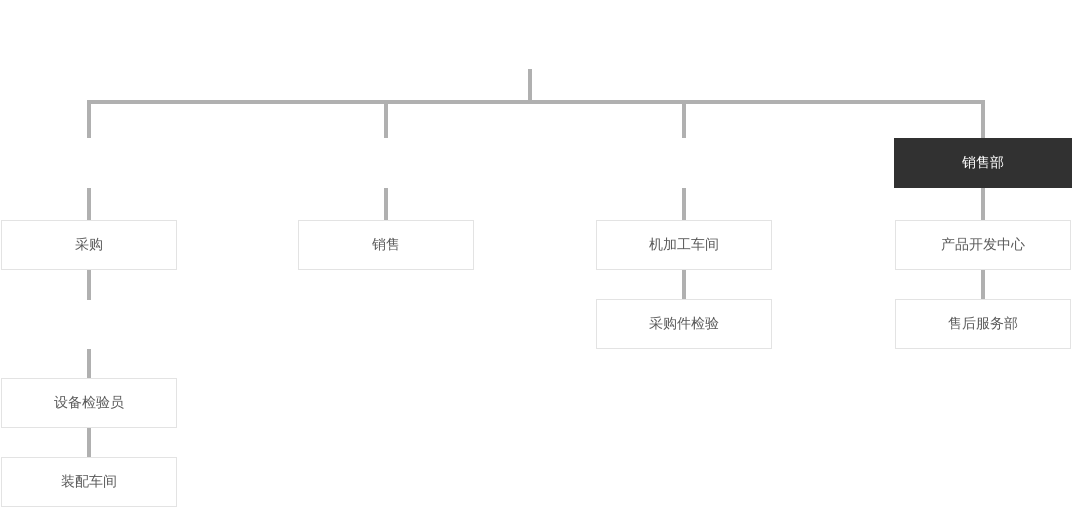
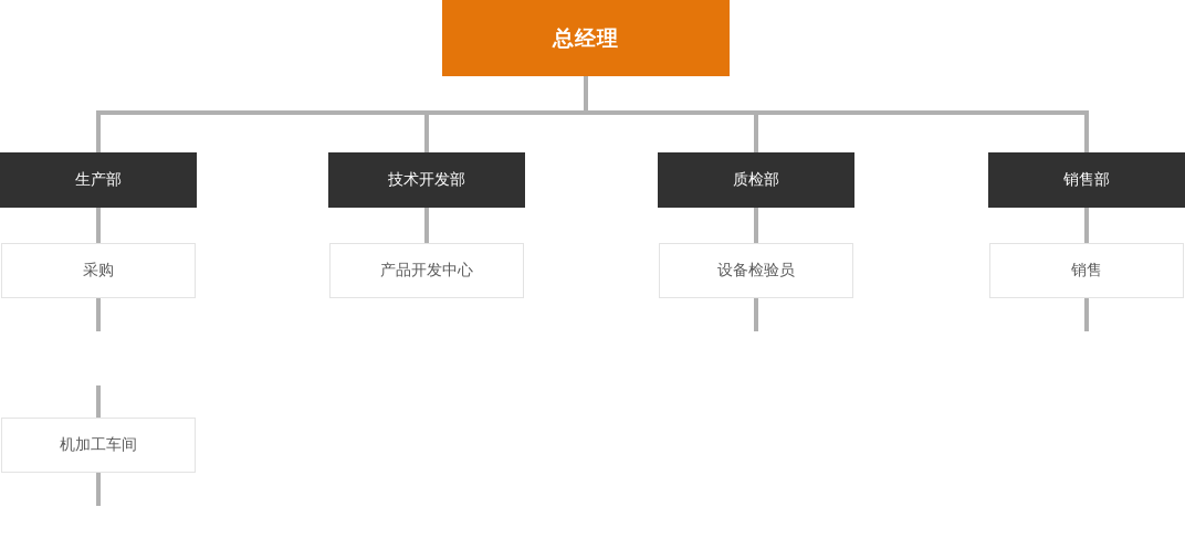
+ 总经理
+ 生产部
+ 技术开发部
+ 质检部
  销售部
  采购
- 设备检验员
+ 机加工车间
- 装配车间
- 销售
+ 产品开发中心
- 机加工车间
+ 设备检验员
- 采购件检验
- 产品开发中心
+ 销售
- 售后服务部
